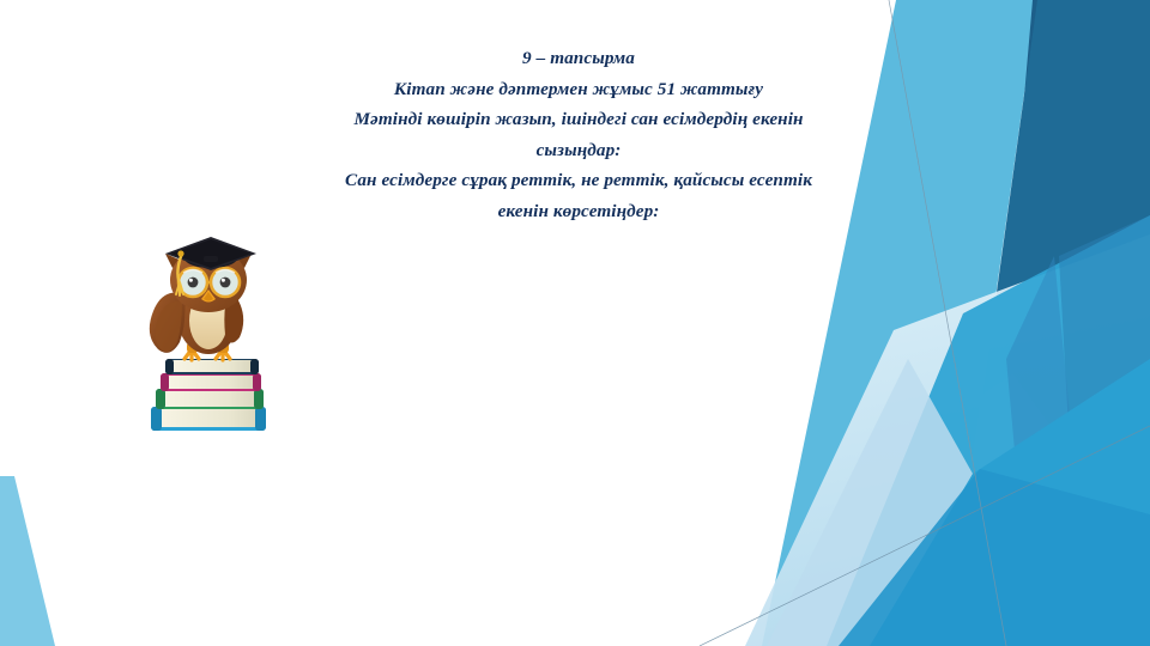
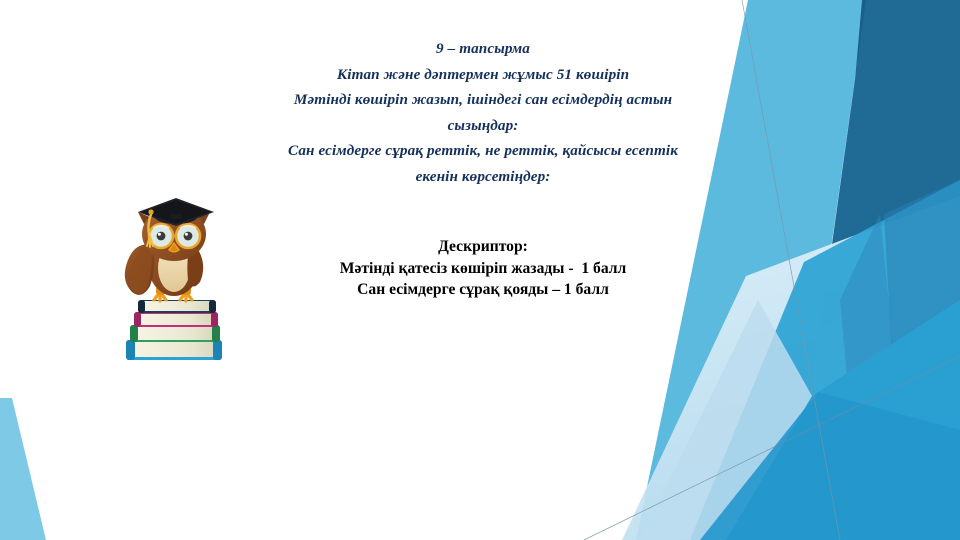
  9 – тапсырма
- Кітап және дәптермен жұмыс 51 жаттығу
+ Кітап және дәптермен жұмыс 51 көшіріп
- Мәтінді көшіріп жазып, ішіндегі сан есімдердің екенін
+ Мәтінді көшіріп жазып, ішіндегі сан есімдердің астын
  сызыңдар:
  Сан есімдерге сұрақ реттік, не реттік, қайсысы есептік
  екенін көрсетіңдер:
+ Дескриптор:
+ Мәтінді қатесіз көшіріп жазады - 1 балл
+ Сан есімдерге сұрақ қояды – 1 балл
